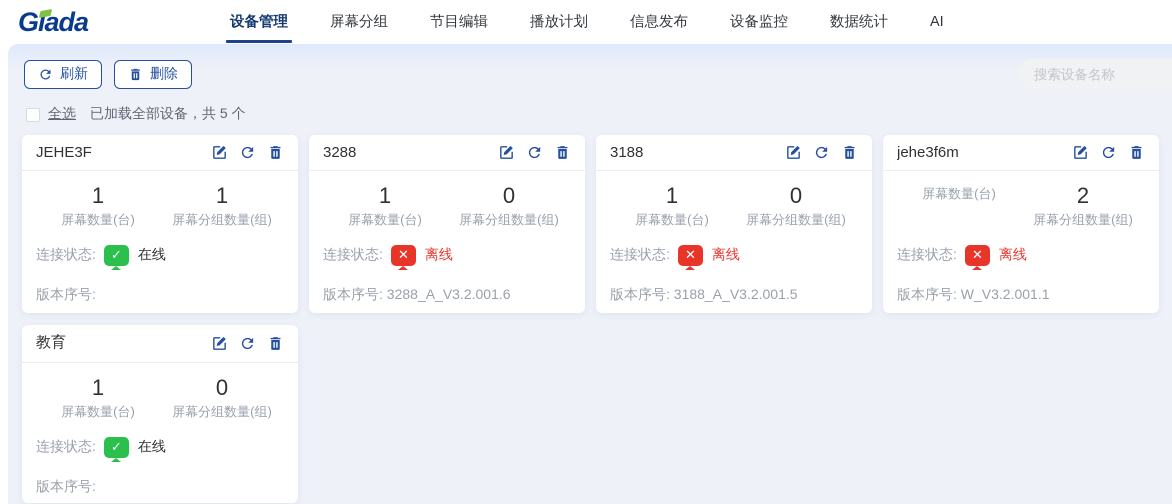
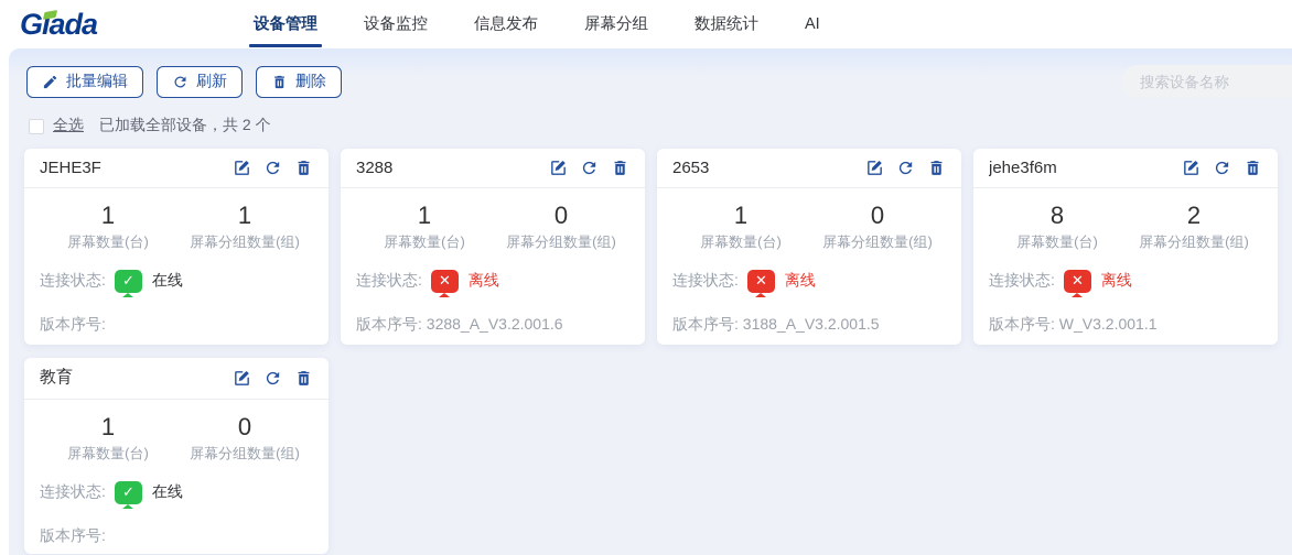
  Giada
  设备管理
- 屏幕分组
+ 设备监控
- 节目编辑
- 播放计划
  信息发布
- 设备监控
+ 屏幕分组
  数据统计
  AI
+ 批量编辑
  刷新
  删除
  搜索设备名称
  全选
- 已加载全部设备，共 5 个
+ 已加载全部设备，共 2 个
  JEHE3F
  1
  屏幕数量(台)
  1
  屏幕分组数量(组)
  连接状态:
  ✓
  在线
  版本序号:
  3288
  1
  屏幕数量(台)
  0
  屏幕分组数量(组)
  连接状态:
  ✕
  离线
  版本序号: 3288_A_V3.2.001.6
- 3188
+ 2653
  1
  屏幕数量(台)
  0
  屏幕分组数量(组)
  连接状态:
  ✕
  离线
  版本序号: 3188_A_V3.2.001.5
  jehe3f6m
+ 8
  屏幕数量(台)
  2
  屏幕分组数量(组)
  连接状态:
  ✕
  离线
  版本序号: W_V3.2.001.1
  教育
  1
  屏幕数量(台)
  0
  屏幕分组数量(组)
  连接状态:
  ✓
  在线
  版本序号:
